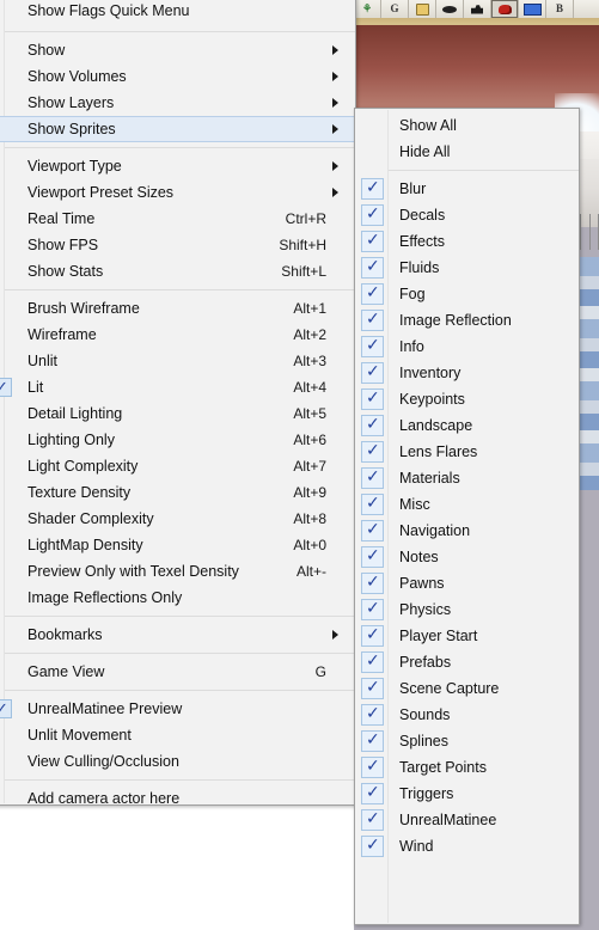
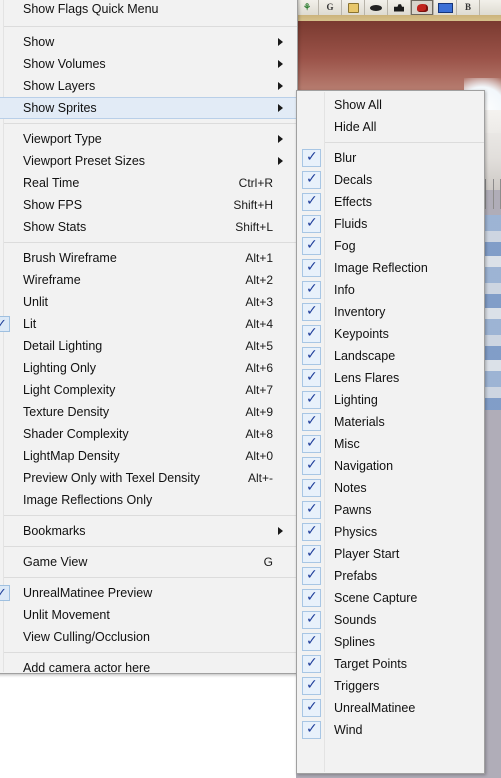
  ⚘
  G
  B
  Show Flags Quick Menu
  Show
  Show Volumes
  Show Layers
  Show Sprites
  Viewport Type
  Viewport Preset Sizes
  Real Time
  Ctrl+R
  Show FPS
  Shift+H
  Show Stats
  Shift+L
  Brush Wireframe
  Alt+1
  Wireframe
  Alt+2
  Unlit
  Alt+3
  Lit
  Alt+4
  Detail Lighting
  Alt+5
  Lighting Only
  Alt+6
  Light Complexity
  Alt+7
  Texture Density
  Alt+9
  Shader Complexity
  Alt+8
  LightMap Density
  Alt+0
  Preview Only with Texel Density
  Alt+-
  Image Reflections Only
  Bookmarks
  Game View
  G
  UnrealMatinee Preview
  Unlit Movement
  View Culling/Occlusion
  Add camera actor here
  Show All
  Hide All
  Blur
  Decals
  Effects
  Fluids
  Fog
  Image Reflection
  Info
  Inventory
  Keypoints
  Landscape
  Lens Flares
+ Lighting
  Materials
  Misc
  Navigation
  Notes
  Pawns
  Physics
  Player Start
  Prefabs
  Scene Capture
  Sounds
  Splines
  Target Points
  Triggers
  UnrealMatinee
  Wind
